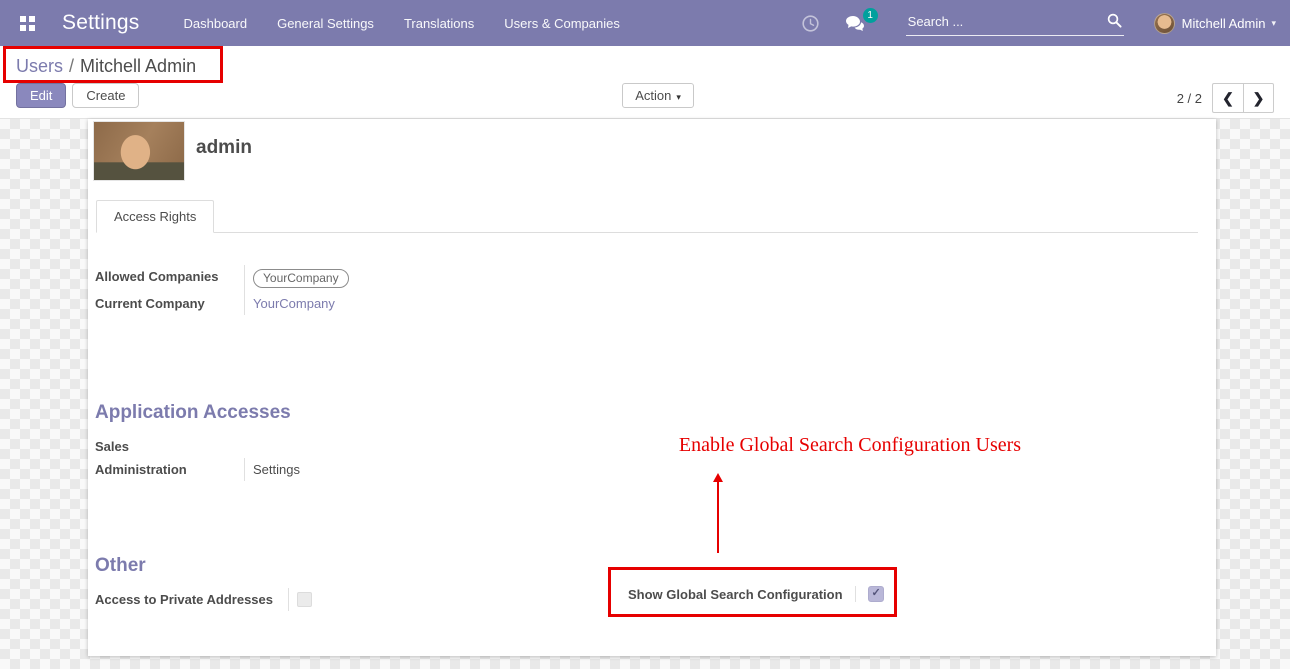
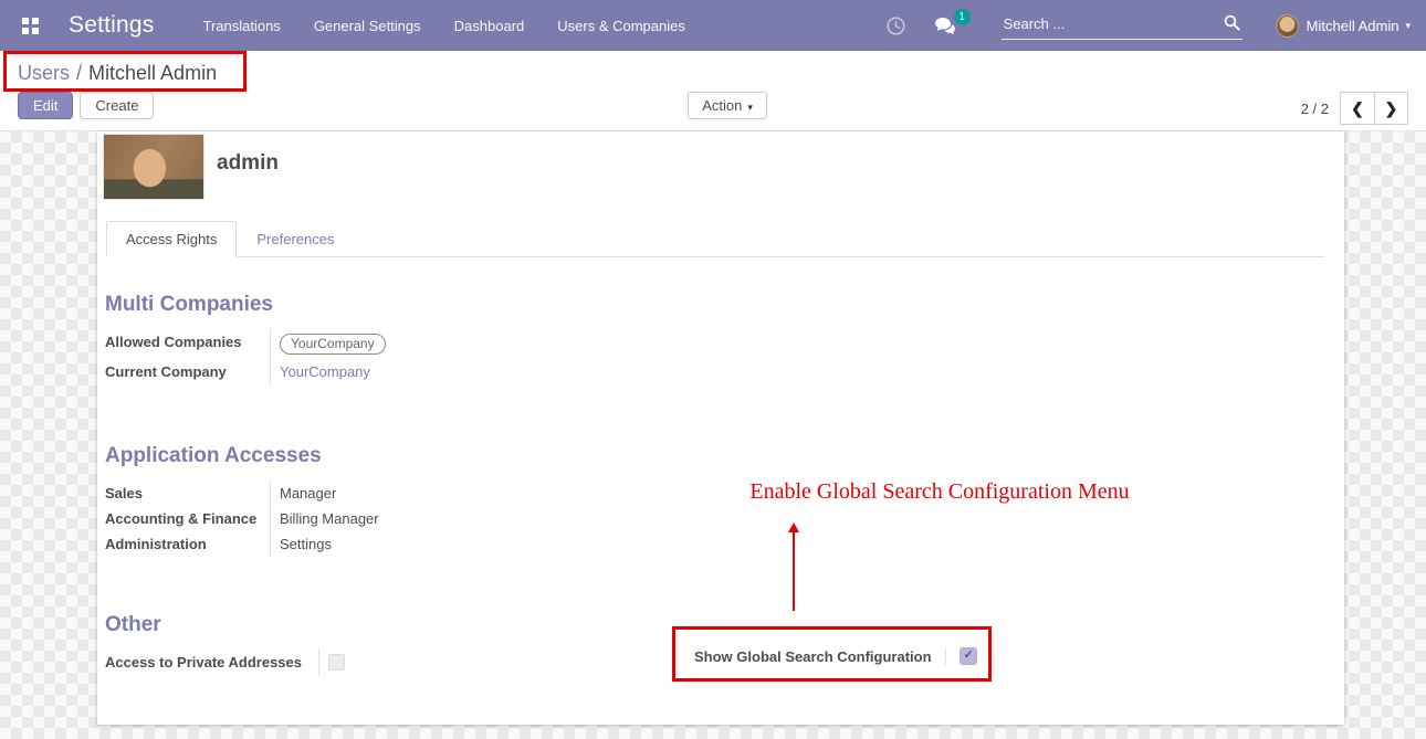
  Settings
- Dashboard
+ Translations
  General Settings
- Translations
+ Dashboard
  Users & Companies
  1
  Search ...
  Mitchell Admin
  ▾
  Users / Mitchell Admin
  Edit
  Create
  Action ▾
  2 / 2
  ❮
  ❯
  admin
  Access Rights
+ Preferences
+ Multi Companies
  Allowed Companies
  YourCompany
  Current Company
  YourCompany
  Application Accesses
  Sales
+ Manager
+ Accounting & Finance
+ Billing Manager
  Administration
  Settings
  Other
  Access to Private Addresses
  Show Global Search Configuration
- Enable Global Search Configuration Users
+ Enable Global Search Configuration Menu
